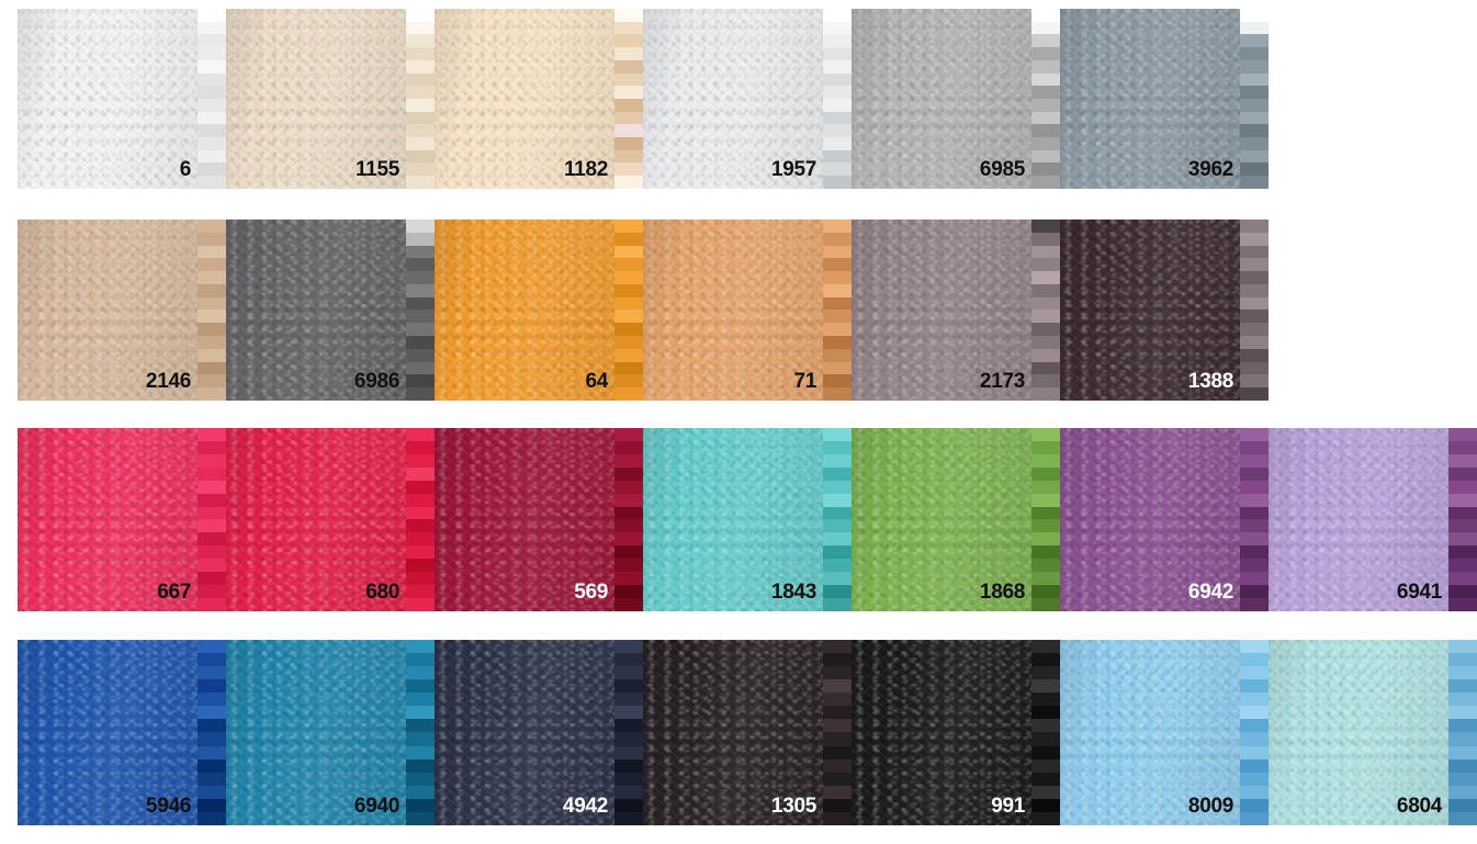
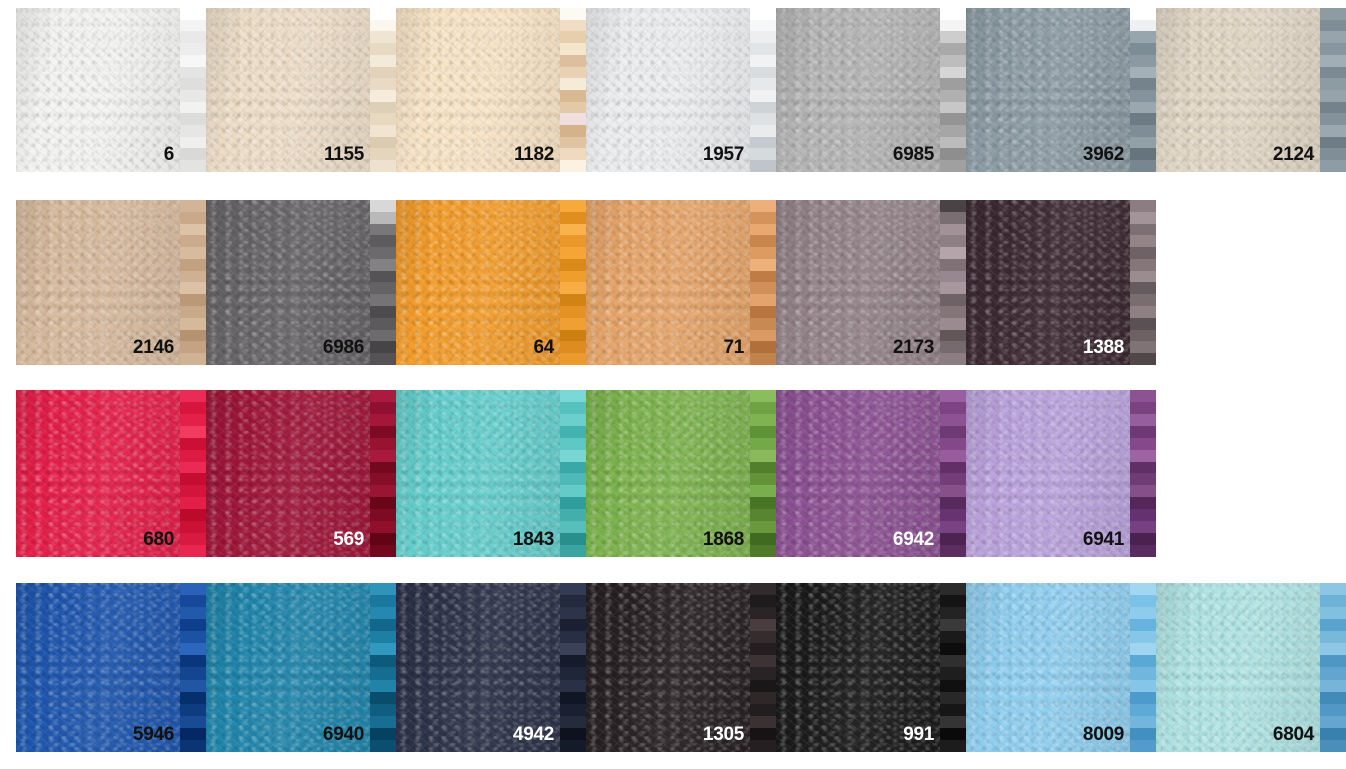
  6
  1155
  1182
  1957
  6985
  3962
+ 2124
  2146
  6986
  64
  71
  2173
  1388
- 667
  680
  569
  1843
  1868
  6942
  6941
  5946
  6940
  4942
  1305
  991
  8009
  6804
